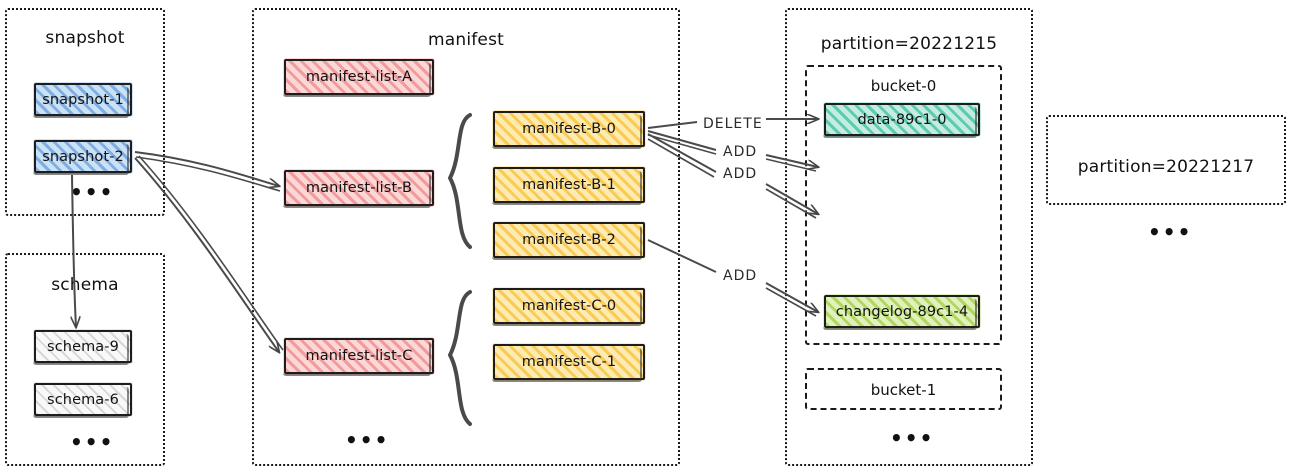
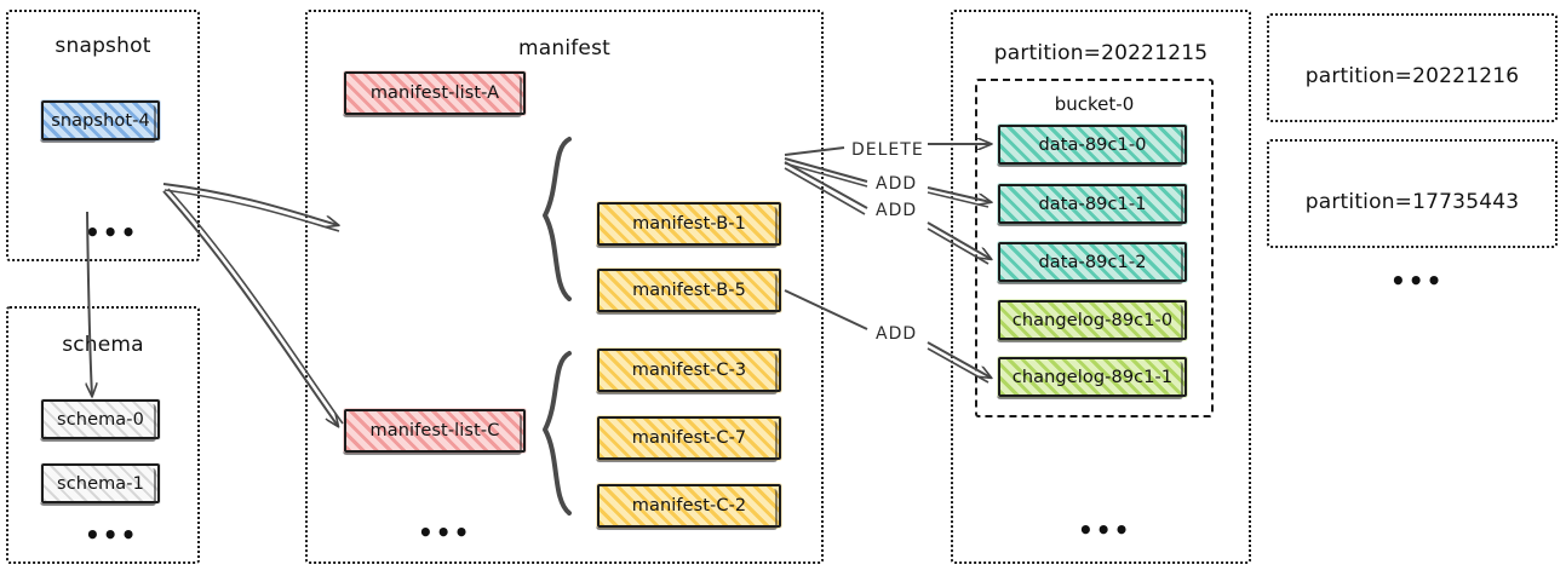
  snapshot
- snapshot-1
+ snapshot-4
- snapshot-2
  •••
  scema
- schema-9
+ schema-0
- schema-6
+ schema-1
  •••
  manifest
  manifest-list-A
- manifest-list-B
  manifest-list-C
  •••
- manifest-B-0
  manifest-B-1
- manifest-B-2
+ manifest-B-5
- manifest-C-0
+ manifest-C-3
- manifest-C-1
+ manifest-C-7
+ manifest-C-2
  partition=20221215
  bucket-0
  data-89c1-0
+ data-89c1-1
+ data-89c1-2
+ changelog-89c1-0
- changelog-89c1-4
+ changelog-89c1-1
- bucket-1
  •••
+ partition=20221216
- partition=20221217
+ partition=17735443
  •••
  DELETE
  ADD
  ADD
  ADD
